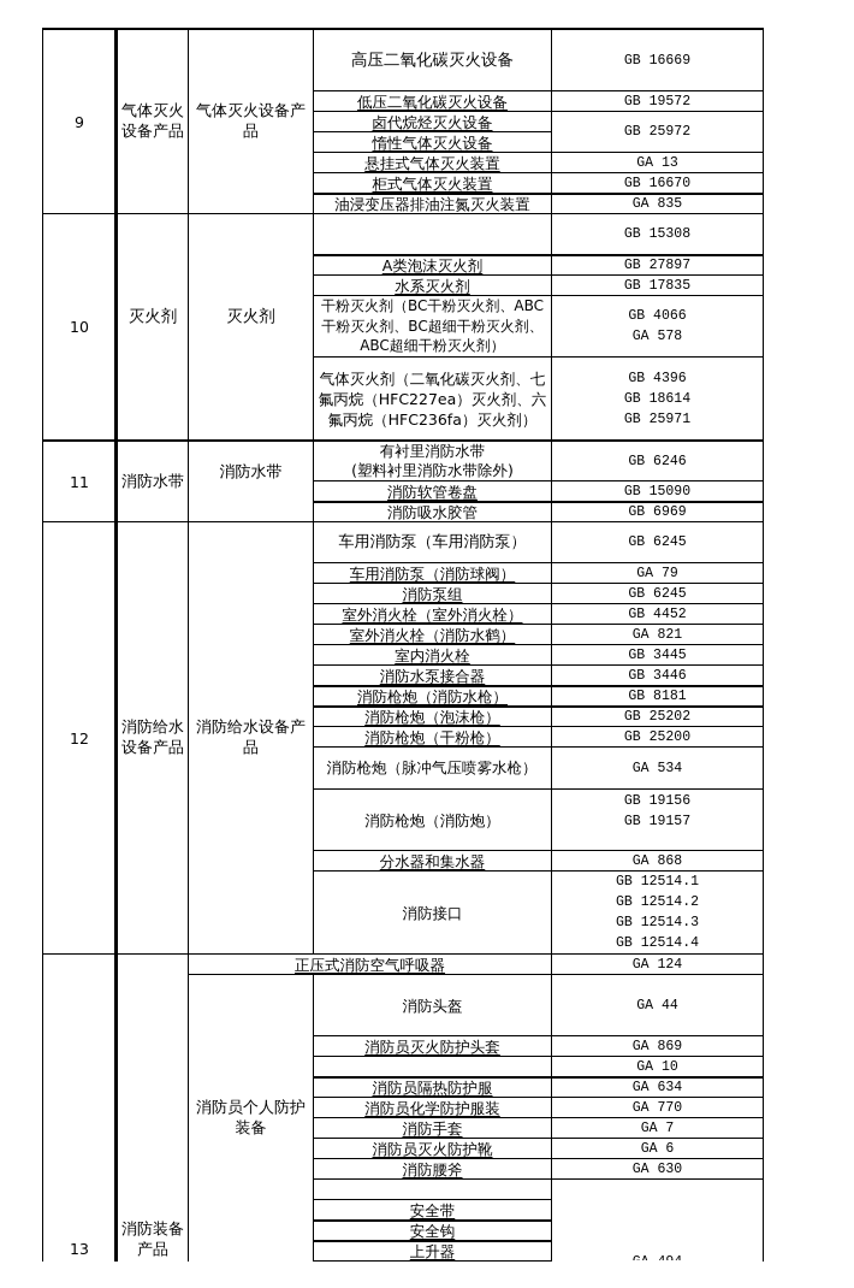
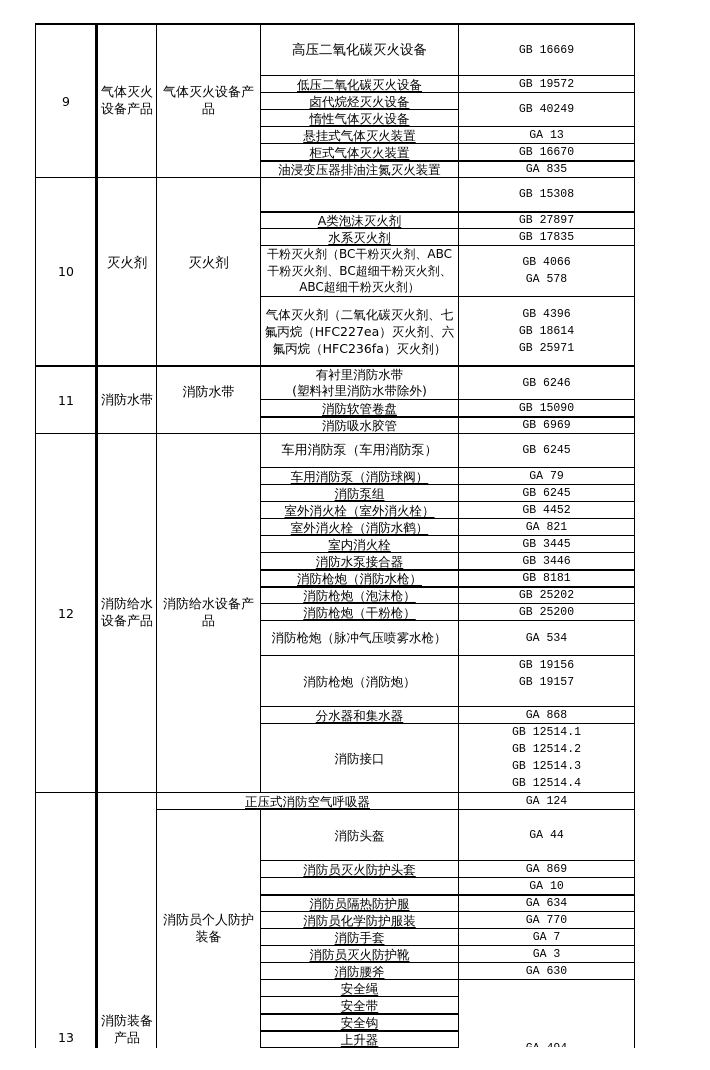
  9
  气体灭火设备产品
  气体灭火设备产品
  高压二氧化碳灭火设备
  GB 16669
  低压二氧化碳灭火设备
  GB 19572
  卤代烷烃灭火设备
  惰性气体灭火设备
- GB 25972
+ GB 40249
  悬挂式气体灭火装置
  GA 13
  柜式气体灭火装置
  GB 16670
  油浸变压器排油注氮灭火装置
  GA 835
  10
  灭火剂
  灭火剂
  GB 15308
  A类泡沫灭火剂
  GB 27897
  水系灭火剂
  GB 17835
  干粉灭火剂（BC干粉灭火剂、ABC干粉灭火剂、BC超细干粉灭火剂、ABC超细干粉灭火剂）
  GB 4066
  GA 578
  气体灭火剂（二氧化碳灭火剂、七氟丙烷（HFC227ea）灭火剂、六氟丙烷（HFC236fa）灭火剂）
  GB 4396
  GB 18614
  GB 25971
  11
  消防水带
  消防水带
  有衬里消防水带
  (塑料衬里消防水带除外)
  GB 6246
  消防软管卷盘
  GB 15090
  消防吸水胶管
  GB 6969
  12
  消防给水设备产品
  消防给水设备产品
  车用消防泵（车用消防泵）
  GB 6245
  车用消防泵（消防球阀）
  GA 79
  消防泵组
  GB 6245
  室外消火栓（室外消火栓）
  GB 4452
  室外消火栓（消防水鹤）
  GA 821
  室内消火栓
  GB 3445
  消防水泵接合器
  GB 3446
  消防枪炮（消防水枪）
  GB 8181
  消防枪炮（泡沫枪）
  GB 25202
  消防枪炮（干粉枪）
  GB 25200
  消防枪炮（脉冲气压喷雾水枪）
  GA 534
  消防枪炮（消防炮）
  GB 19156
  GB 19157
  分水器和集水器
  GA 868
  消防接口
  GB 12514.1
  GB 12514.2
  GB 12514.3
  GB 12514.4
  13
  消防装备产品
  正压式消防空气呼吸器
  GA 124
  消防员个人防护装备
  消防头盔
  GA 44
  消防员灭火防护头套
  GA 869
  GA 10
  消防员隔热防护服
  GA 634
  消防员化学防护服装
  GA 770
  消防手套
  GA 7
  消防员灭火防护靴
- GA 6
+ GA 3
  消防腰斧
  GA 630
+ 安全绳
  安全带
  安全钩
  上升器
